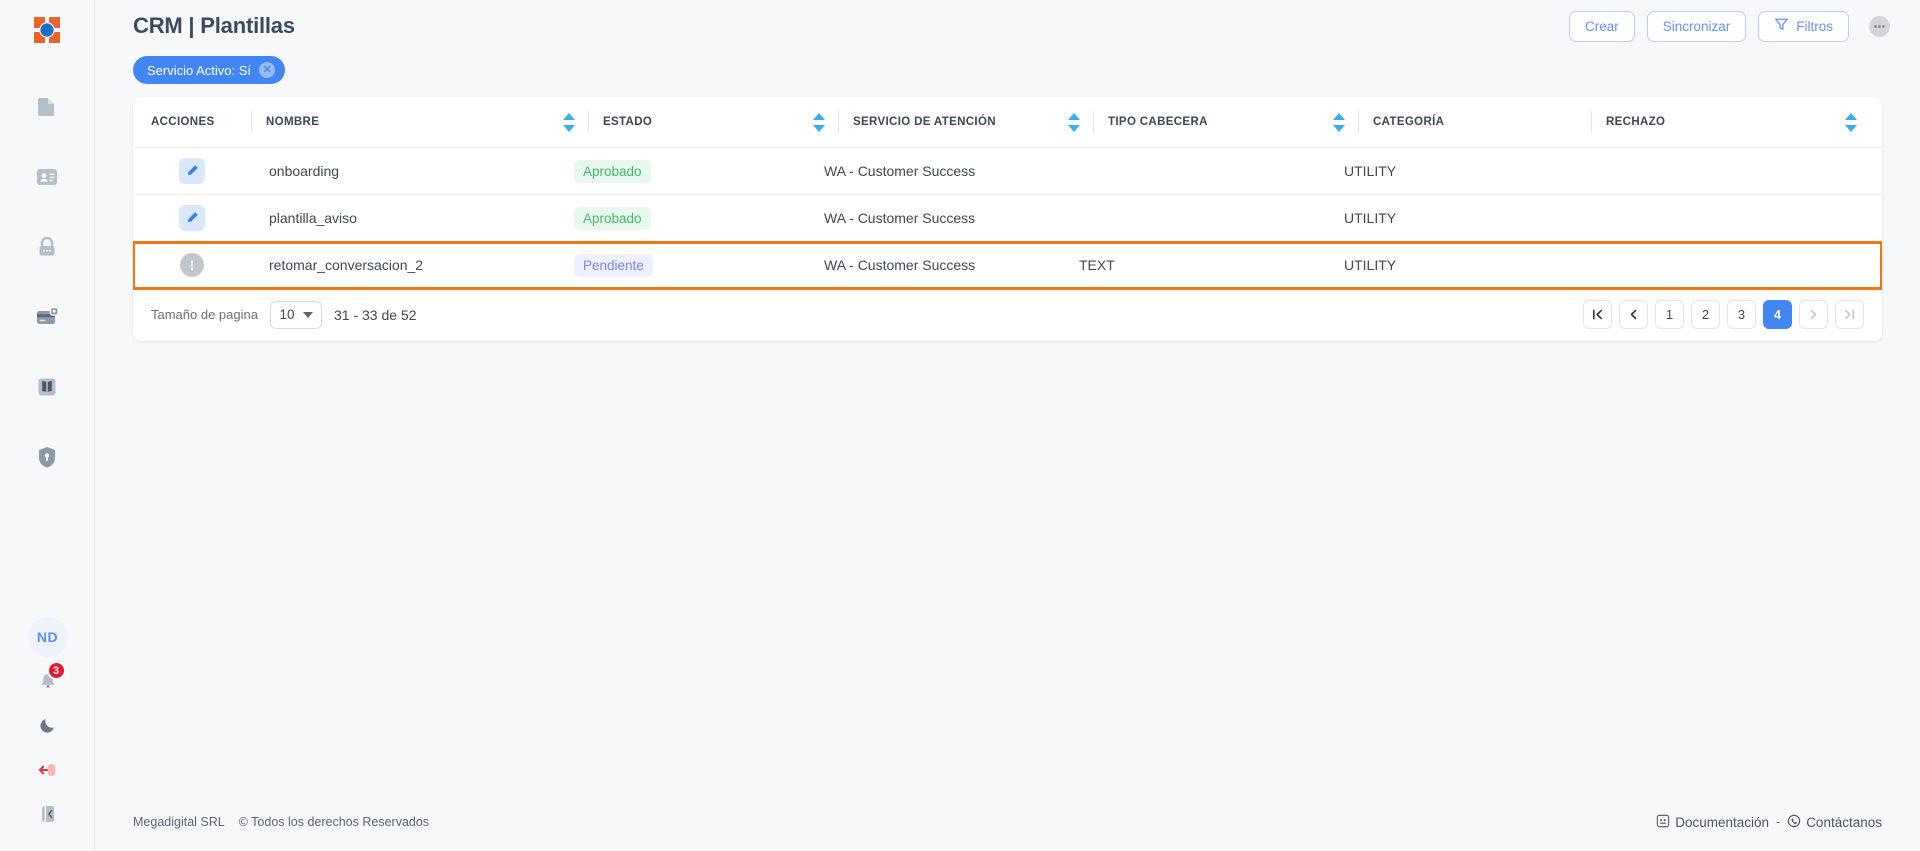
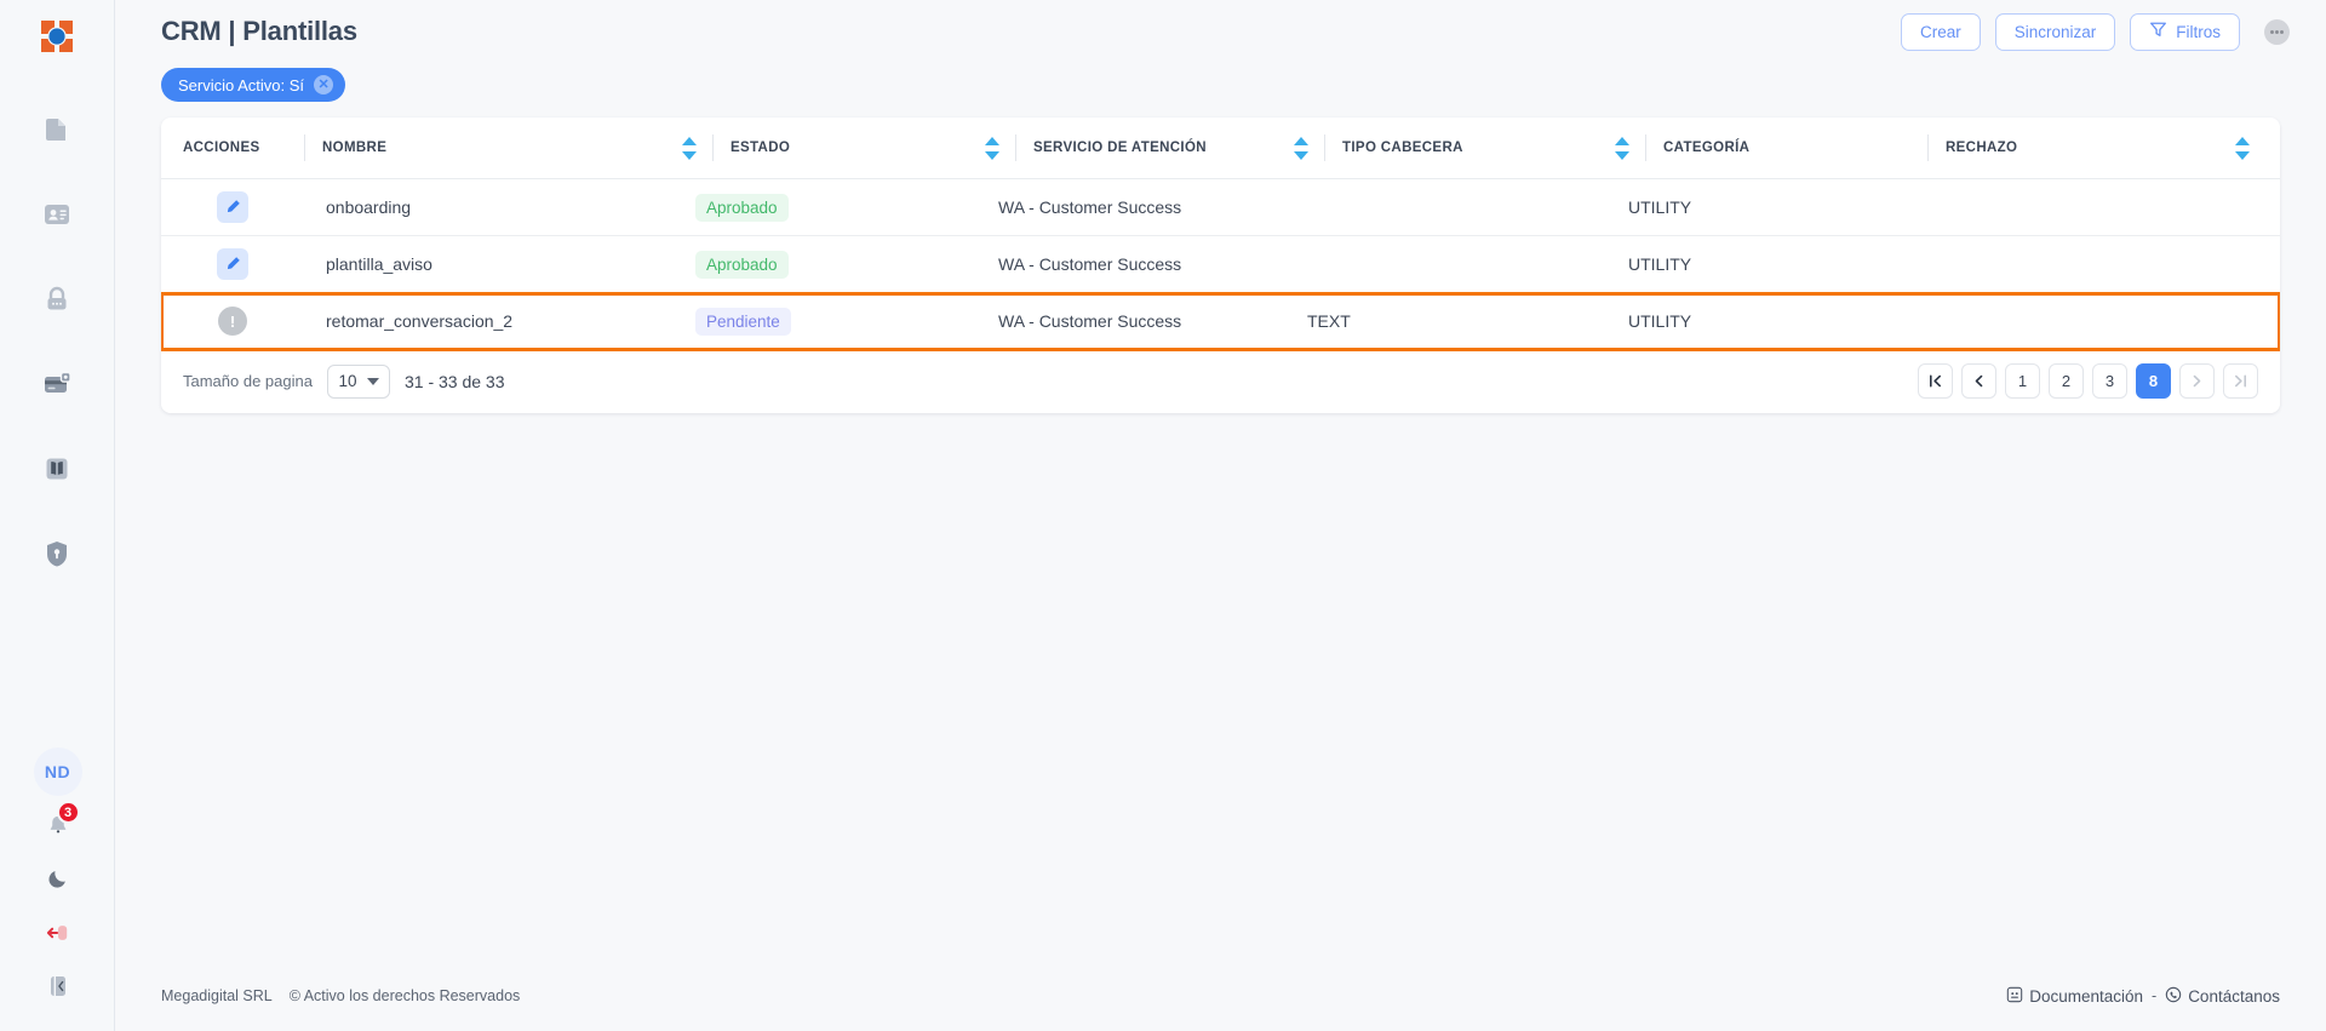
  ND
  3
  CRM | Plantillas
  Crear
  Sincronizar
  Filtros
  Servicio Activo: Sí
  ✕
  ACCIONES	NOMBRE	ESTADO	SERVICIO DE ATENCIÓN	TIPO CABECERA	CATEGORÍA	RECHAZO
  	onboarding	Aprobado	WA - Customer Success		UTILITY
  	plantilla_aviso	Aprobado	WA - Customer Success		UTILITY
  !	retomar_conversacion_2	Pendiente	WA - Customer Success	TEXT	UTILITY
  Tamaño de pagina
  10
- 31 - 33 de 52
+ 31 - 33 de 33
  1
  2
  3
- 4
+ 8
  Megadigital SRL
- © Todos los derechos Reservados
+ © Activo los derechos Reservados
  Documentación
  -
  Contáctanos
